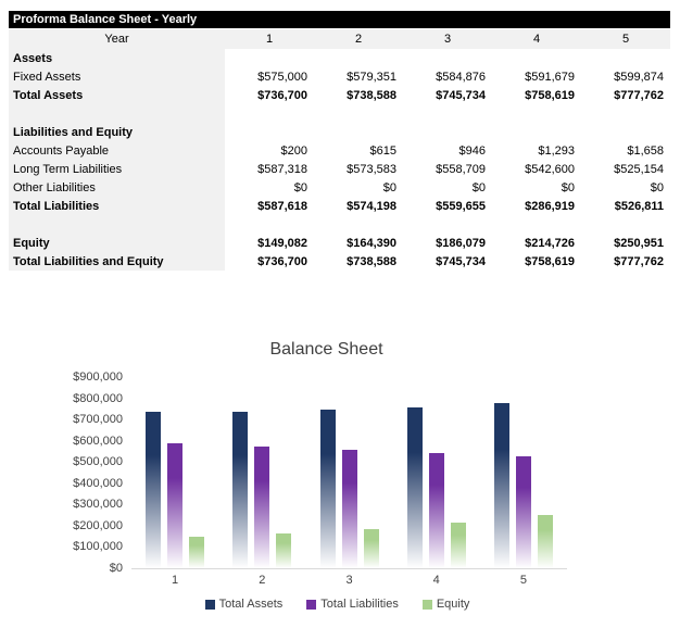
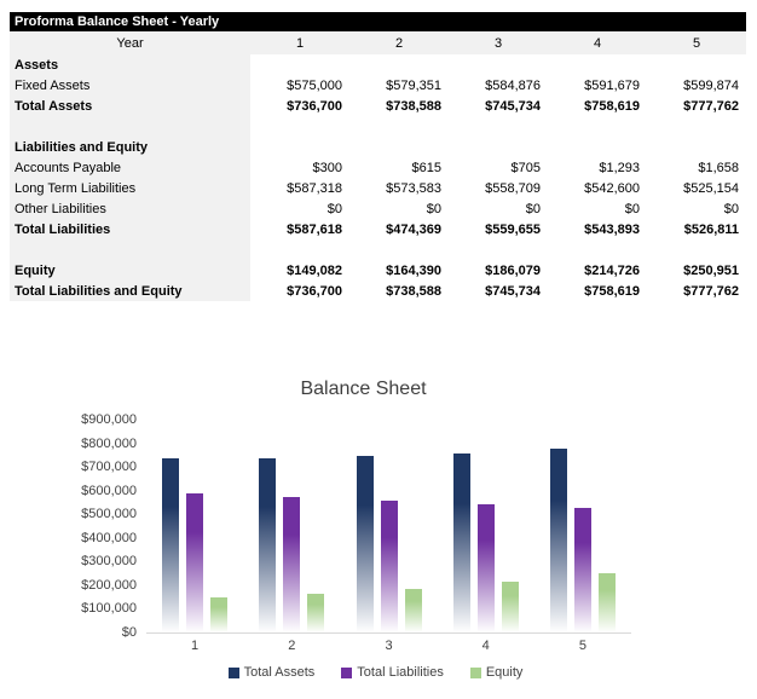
  Proforma Balance Sheet - Yearly
  Year
  1
  2
  3
  4
  5
  Assets
  Fixed Assets
  $575,000
  $579,351
  $584,876
  $591,679
  $599,874
  Total Assets
  $736,700
  $738,588
  $745,734
  $758,619
  $777,762
  Liabilities and Equity
  Accounts Payable
- $200
+ $300
  $615
- $946
+ $705
  $1,293
  $1,658
  Long Term Liabilities
  $587,318
  $573,583
  $558,709
  $542,600
  $525,154
  Other Liabilities
  $0
  $0
  $0
  $0
  $0
  Total Liabilities
  $587,618
- $574,198
+ $474,369
  $559,655
- $286,919
+ $543,893
  $526,811
  Equity
  $149,082
  $164,390
  $186,079
  $214,726
  $250,951
  Total Liabilities and Equity
  $736,700
  $738,588
  $745,734
  $758,619
  $777,762
  Balance Sheet
  $0
  $100,000
  $200,000
  $300,000
  $400,000
  $500,000
  $600,000
  $700,000
  $800,000
  $900,000
  1
  2
  3
  4
  5
  Total Assets
  Total Liabilities
  Equity
